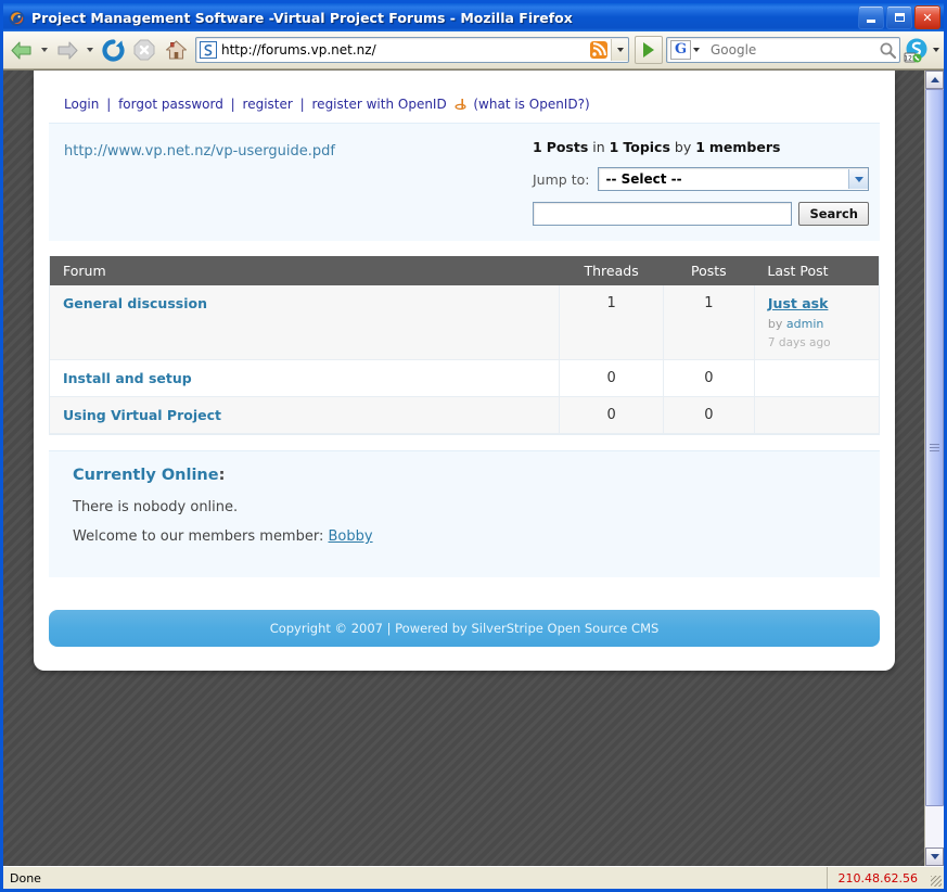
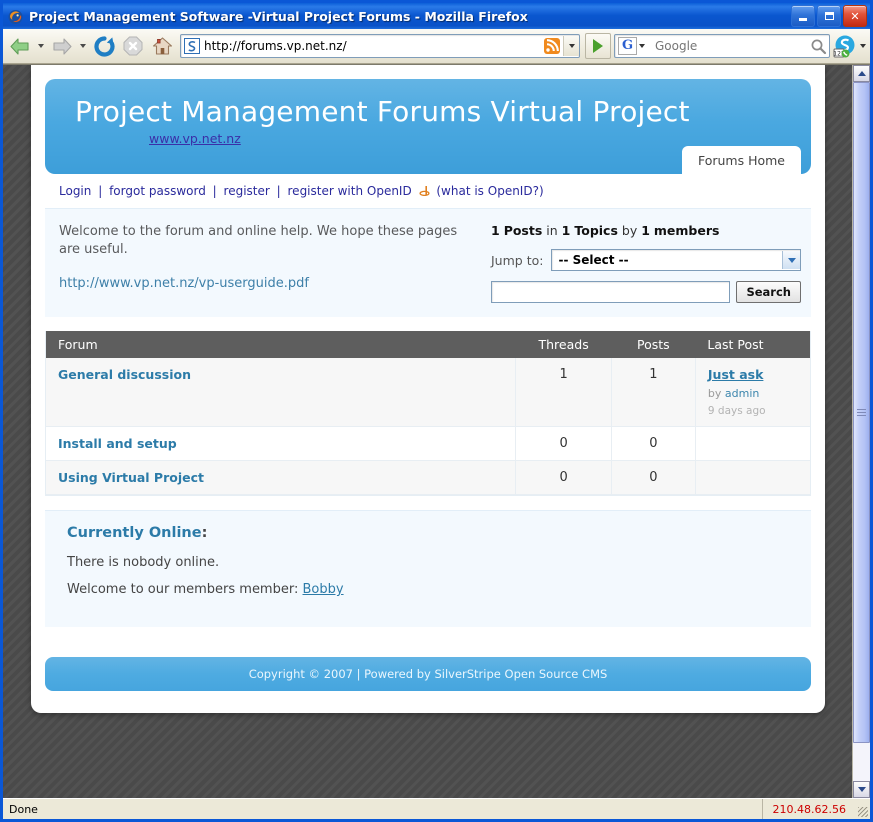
  Project Management Software -Virtual Project Forums - Mozilla Firefox
  ✕
  http://forums.vp.net.nz/
  G
  Google
+ Project Management Forums Virtual Project
+ www.vp.net.nz
+ Forums Home
  Login | forgot password | register | register with OpenID (what is OpenID?)
+ Welcome to the forum and online help. We hope these pages are useful.
  http://www.vp.net.nz/vp-userguide.pdf
  1 Posts in 1 Topics by 1 members
  Jump to:
  -- Select --
  Search
  Forum	Threads	Posts	Last Post
- General discussion	1	1	Just ask by admin 7 days ago
+ General discussion	1	1	Just ask by admin 9 days ago
  Install and setup	0	0
  Using Virtual Project	0	0
  Currently Online:
  There is nobody online.
  Welcome to our members member: Bobby
  Copyright © 2007 | Powered by SilverStripe Open Source CMS
  Done
  210.48.62.56
